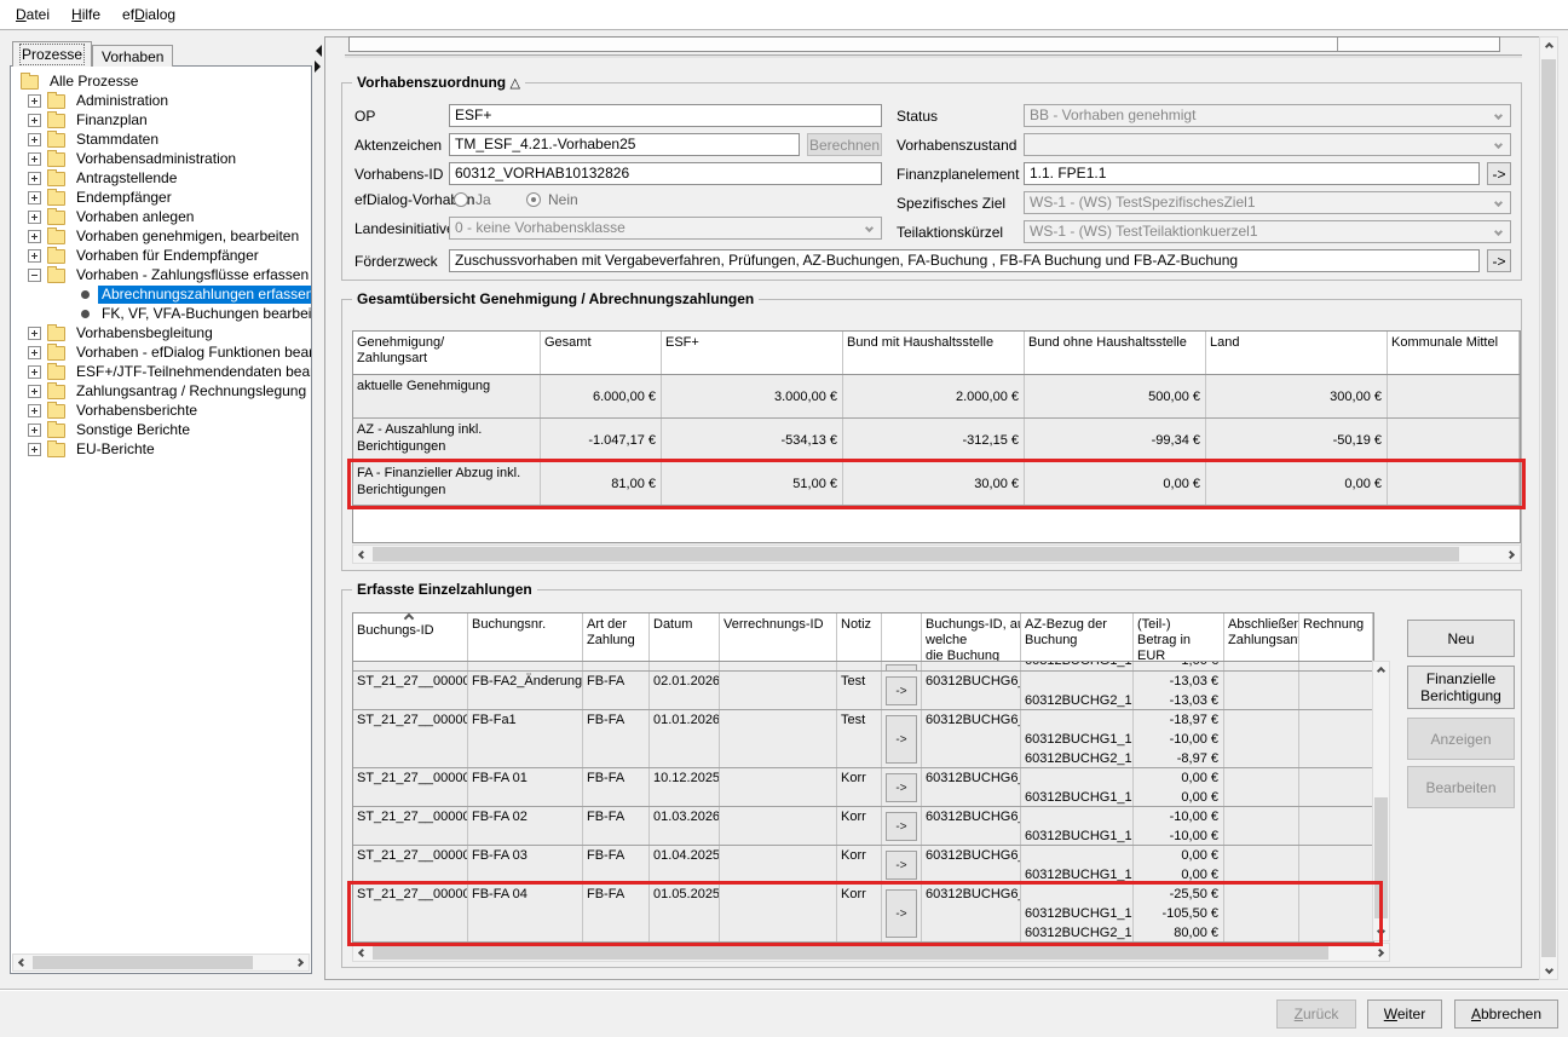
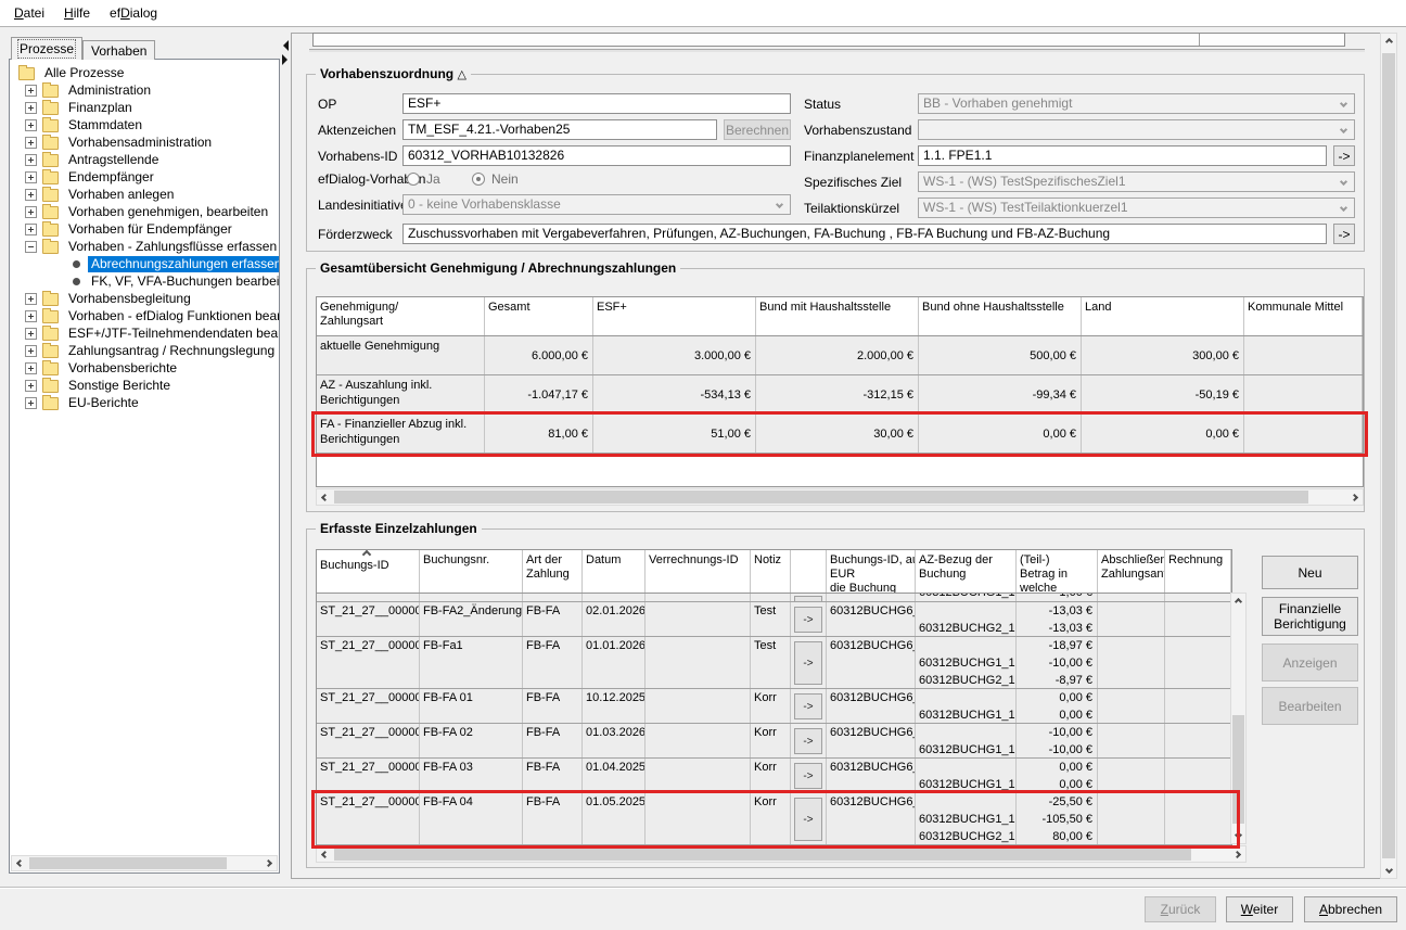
  Datei
  Hilfe
  efDialog
  Prozesse
  Vorhaben
  Alle Prozesse
  Administration
  Finanzplan
  Stammdaten
  Vorhabensadministration
  Antragstellende
  Endempfänger
  Vorhaben anlegen
  Vorhaben genehmigen, bearbeiten
  Vorhaben für Endempfänger
  Vorhaben - Zahlungsflüsse erfassen
  Abrechnungszahlungen erfassen
  FK, VF, VFA-Buchungen bearbei
  Vorhabensbegleitung
  Vorhaben - efDialog Funktionen bea
  ESF+/JTF-Teilnehmendendaten bea
  Zahlungsantrag / Rechnungslegung
  Vorhabensberichte
  Sonstige Berichte
  EU-Berichte
  Vorhabenszuordnung △
  OP
  ESF+
  Aktenzeichen
  TM_ESF_4.21.-Vorhaben25
  Berechnen
  Vorhabens-ID
  60312_VORHAB10132826
  efDialog-Vorhan
  Ja
  Nein
  Landesinitiativ
  0 - keine Vorhabensklasse
  Förderzweck
  Zuschussvorhaben mit Vergabeverfahren, Prüfungen, AZ-Buchungen, FA-Buchung , FB-FA Buchung und FB-AZ-Buchung
  ->
  Status
  BB - Vorhaben genehmigt
  Vorhabenszustand
  Finanzplanelement
  1.1. FPE1.1
  ->
  Spezifisches Ziel
  WS-1 - (WS) TestSpezifischesZiel1
  Teilaktionskürzel
  WS-1 - (WS) TestTeilaktionkuerzel1
  Gesamtübersicht Genehmigung / Abrechnungszahlungen
  Genehmigung/
  Zahlungsart
  Gesamt
  ESF+
  Bund mit Haushaltsstelle
  Bund ohne Haushaltsstelle
  Land
  Kommunale Mittel
  aktuelle Genehmigung
  6.000,00 €
  3.000,00 €
  2.000,00 €
  500,00 €
  300,00 €
  AZ - Auszahlung inkl. Berichtigungen
  -1.047,17 €
  -534,13 €
  -312,15 €
  -99,34 €
  -50,19 €
  FA - Finanzieller Abzug inkl. Berichtigungen
  81,00 €
  51,00 €
  30,00 €
  0,00 €
  0,00 €
  Erfasste Einzelzahlungen
  Buchungs-ID
  Buchungsnr.
  Art der
  Zahlung
  Datum
  Verrechnungs-ID
  Notiz
  Buchungs-ID, a
- welche
+ EUR
  die Buchung
  AZ-Bezug der
  Buchung
  (Teil-)
  Betrag in
- EUR
+ welche
  Abschließen
  Zahlungsan
  Rechnung
  ST_21_27__00000
  FB-FA2_Änderung
  FB-FA
  02.01.2026
  Test
  ->
  60312BUCHG2_1
  -13,03 €
  -13,03 €
  ST_21_27__00000
  FB-Fa1
  FB-FA
  01.01.2026
  Test
  ->
  60312BUCHG1_1
  60312BUCHG2_1
  -18,97 €
  -10,00 €
  -8,97 €
  ST_21_27__00000
  FB-FA 01
  FB-FA
  10.12.2025
  Korr
  ->
  60312BUCHG1_1
  0,00 €
  0,00 €
  ST_21_27__00000
  FB-FA 02
  FB-FA
  01.03.2026
  Korr
  ->
  60312BUCHG1_1
  -10,00 €
  -10,00 €
  ST_21_27__00000
  FB-FA 03
  FB-FA
  01.04.2025
  Korr
  ->
  60312BUCHG1_1
  0,00 €
  0,00 €
  ST_21_27__00000
  FB-FA 04
  FB-FA
  01.05.2025
  Korr
  ->
  60312BUCHG1_1
  60312BUCHG2_1
  -25,50 €
  -105,50 €
  80,00 €
  Neu
  Finanzielle Berichtigung
  Anzeigen
  Bearbeiten
  Zurück
  Weiter
  Abbrechen
